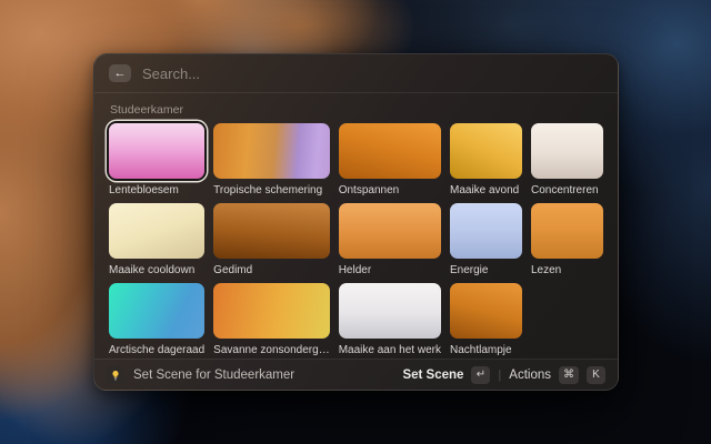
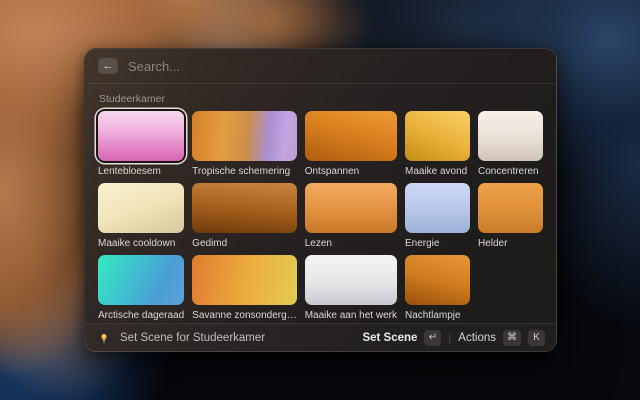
  ←
  Search...
  Studeerkamer
  Lentebloesem
  Tropische schemering
  Ontspannen
  Maaike avond
  Concentreren
  Maaike cooldown
  Gedimd
- Helder
+ Lezen
  Energie
- Lezen
+ Helder
  Arctische dageraad
  Savanne zonsonderg…
  Maaike aan het werk
  Nachtlampje
  Set Scene for Studeerkamer
  Set Scene
  ↵
  |
  Actions
  ⌘
  K
